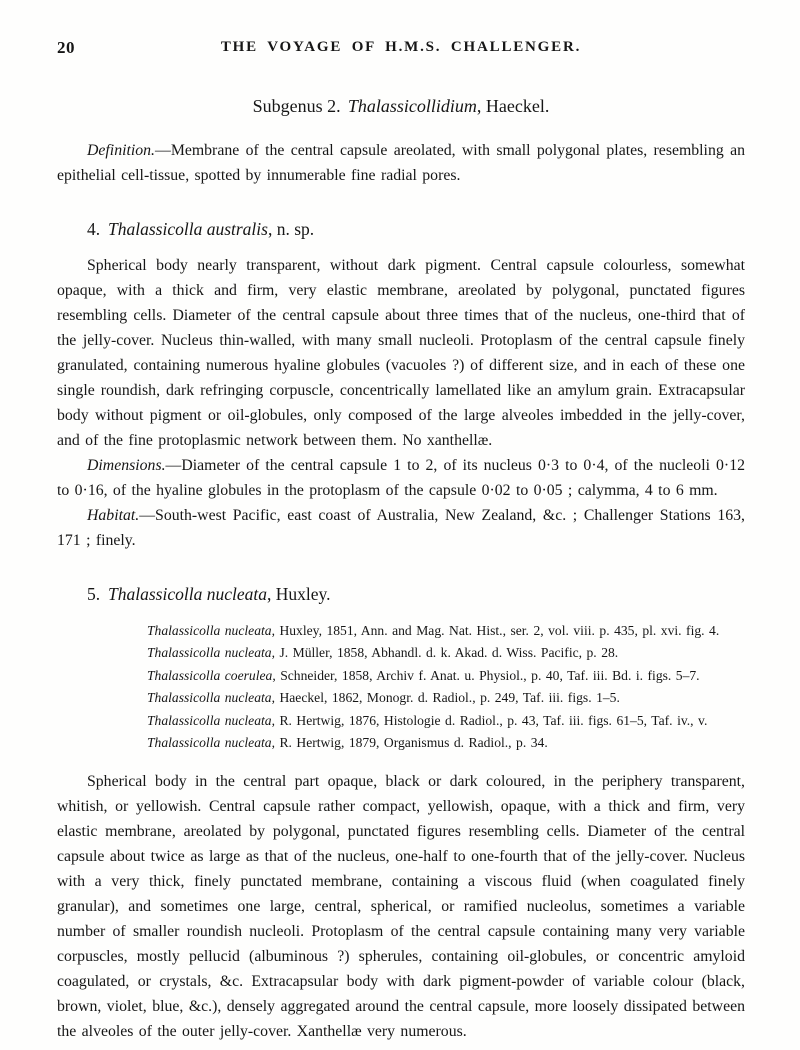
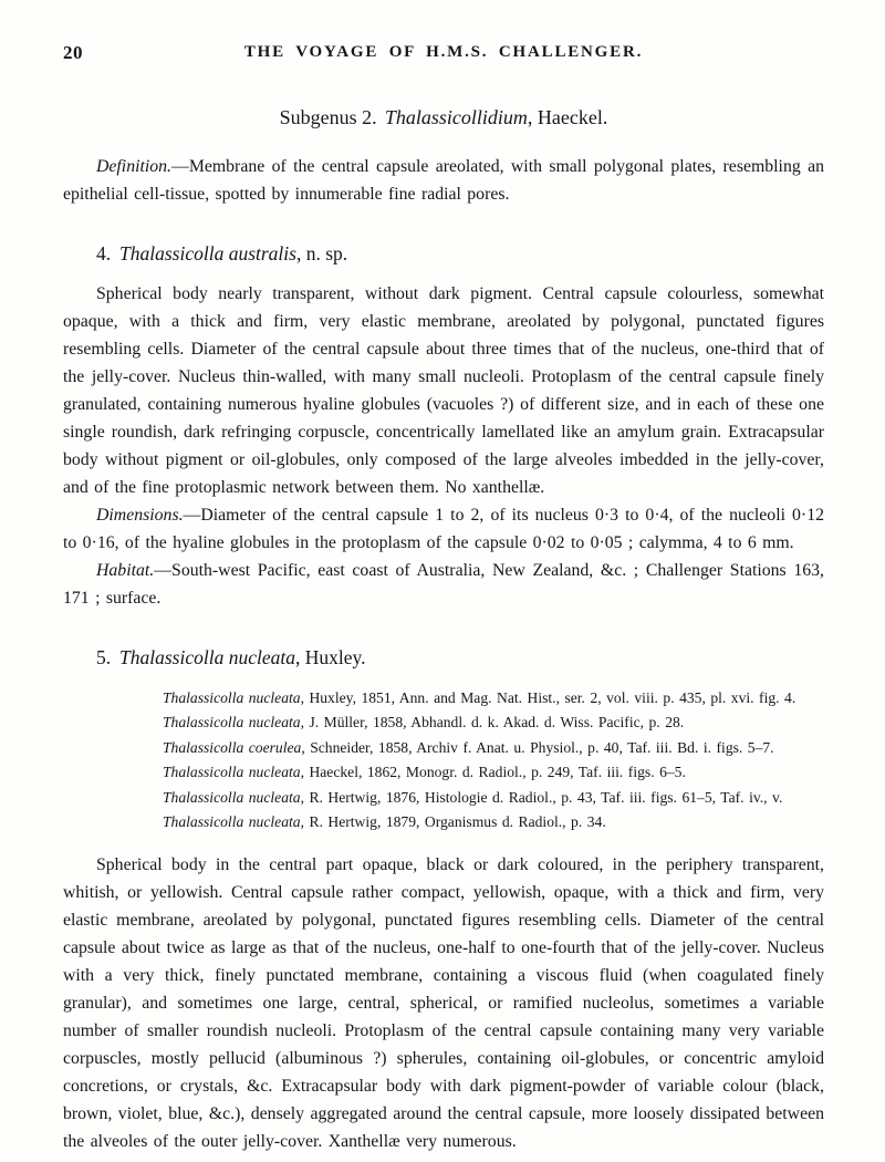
  20
  THE VOYAGE OF H.M.S. CHALLENGER.
  Subgenus 2. Thalassicollidium, Haeckel.
  Definition.—Membrane of the central capsule areolated, with small polygonal plates, resembling an epithelial cell-tissue, spotted by innumerable fine radial pores.
  4. Thalassicolla australis, n. sp.
  Spherical body nearly transparent, without dark pigment. Central capsule colourless, somewhat opaque, with a thick and firm, very elastic membrane, areolated by polygonal, punctated figures resembling cells. Diameter of the central capsule about three times that of the nucleus, one-third that of the jelly-cover. Nucleus thin-walled, with many small nucleoli. Protoplasm of the central capsule finely granulated, containing numerous hyaline globules (vacuoles ?) of different size, and in each of these one single roundish, dark refringing corpuscle, concentrically lamellated like an amylum grain. Extracapsular body without pigment or oil-globules, only composed of the large alveoles imbedded in the jelly-cover, and of the fine protoplasmic network between them. No xanthellæ.
  Dimensions.—Diameter of the central capsule 1 to 2, of its nucleus 0·3 to 0·4, of the nucleoli 0·12 to 0·16, of the hyaline globules in the protoplasm of the capsule 0·02 to 0·05 ; calymma, 4 to 6 mm.
- Habitat.—South-west Pacific, east coast of Australia, New Zealand, &c. ; Challenger Stations 163, 171 ; finely.
+ Habitat.—South-west Pacific, east coast of Australia, New Zealand, &c. ; Challenger Stations 163, 171 ; surface.
  5. Thalassicolla nucleata, Huxley.
  Thalassicolla nucleata, Huxley, 1851, Ann. and Mag. Nat. Hist., ser. 2, vol. viii. p. 435, pl. xvi. fig. 4.
  Thalassicolla nucleata, J. Müller, 1858, Abhandl. d. k. Akad. d. Wiss. Pacific, p. 28.
  Thalassicolla coerulea, Schneider, 1858, Archiv f. Anat. u. Physiol., p. 40, Taf. iii. Bd. i. figs. 5–7.
- Thalassicolla nucleata, Haeckel, 1862, Monogr. d. Radiol., p. 249, Taf. iii. figs. 1–5.
+ Thalassicolla nucleata, Haeckel, 1862, Monogr. d. Radiol., p. 249, Taf. iii. figs. 6–5.
  Thalassicolla nucleata, R. Hertwig, 1876, Histologie d. Radiol., p. 43, Taf. iii. figs. 61–5, Taf. iv., v.
  Thalassicolla nucleata, R. Hertwig, 1879, Organismus d. Radiol., p. 34.
- Spherical body in the central part opaque, black or dark coloured, in the periphery transparent, whitish, or yellowish. Central capsule rather compact, yellowish, opaque, with a thick and firm, very elastic membrane, areolated by polygonal, punctated figures resembling cells. Diameter of the central capsule about twice as large as that of the nucleus, one-half to one-fourth that of the jelly-cover. Nucleus with a very thick, finely punctated membrane, containing a viscous fluid (when coagulated finely granular), and sometimes one large, central, spherical, or ramified nucleolus, sometimes a variable number of smaller roundish nucleoli. Protoplasm of the central capsule containing many very variable corpuscles, mostly pellucid (albuminous ?) spherules, containing oil-globules, or concentric amyloid coagulated, or crystals, &c. Extracapsular body with dark pigment-powder of variable colour (black, brown, violet, blue, &c.), densely aggregated around the central capsule, more loosely dissipated between the alveoles of the outer jelly-cover. Xanthellæ very numerous.
+ Spherical body in the central part opaque, black or dark coloured, in the periphery transparent, whitish, or yellowish. Central capsule rather compact, yellowish, opaque, with a thick and firm, very elastic membrane, areolated by polygonal, punctated figures resembling cells. Diameter of the central capsule about twice as large as that of the nucleus, one-half to one-fourth that of the jelly-cover. Nucleus with a very thick, finely punctated membrane, containing a viscous fluid (when coagulated finely granular), and sometimes one large, central, spherical, or ramified nucleolus, sometimes a variable number of smaller roundish nucleoli. Protoplasm of the central capsule containing many very variable corpuscles, mostly pellucid (albuminous ?) spherules, containing oil-globules, or concentric amyloid concretions, or crystals, &c. Extracapsular body with dark pigment-powder of variable colour (black, brown, violet, blue, &c.), densely aggregated around the central capsule, more loosely dissipated between the alveoles of the outer jelly-cover. Xanthellæ very numerous.
